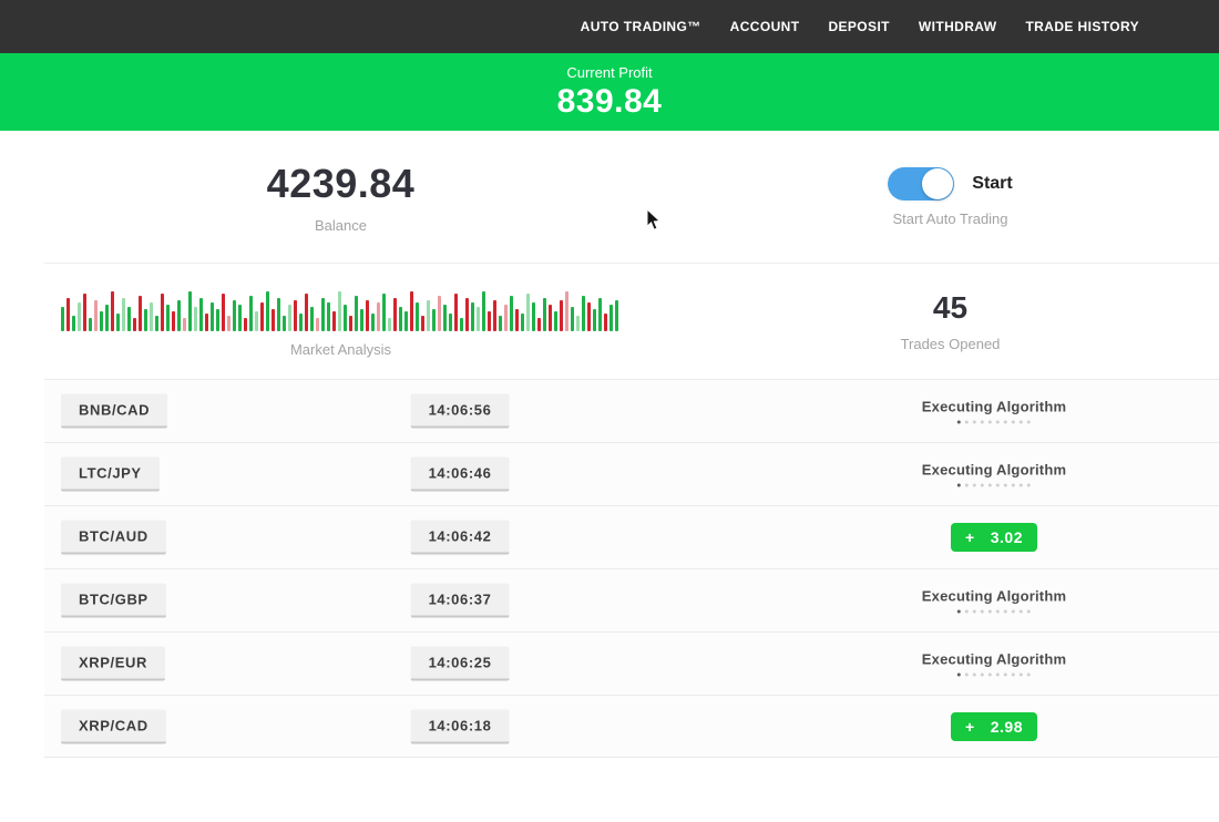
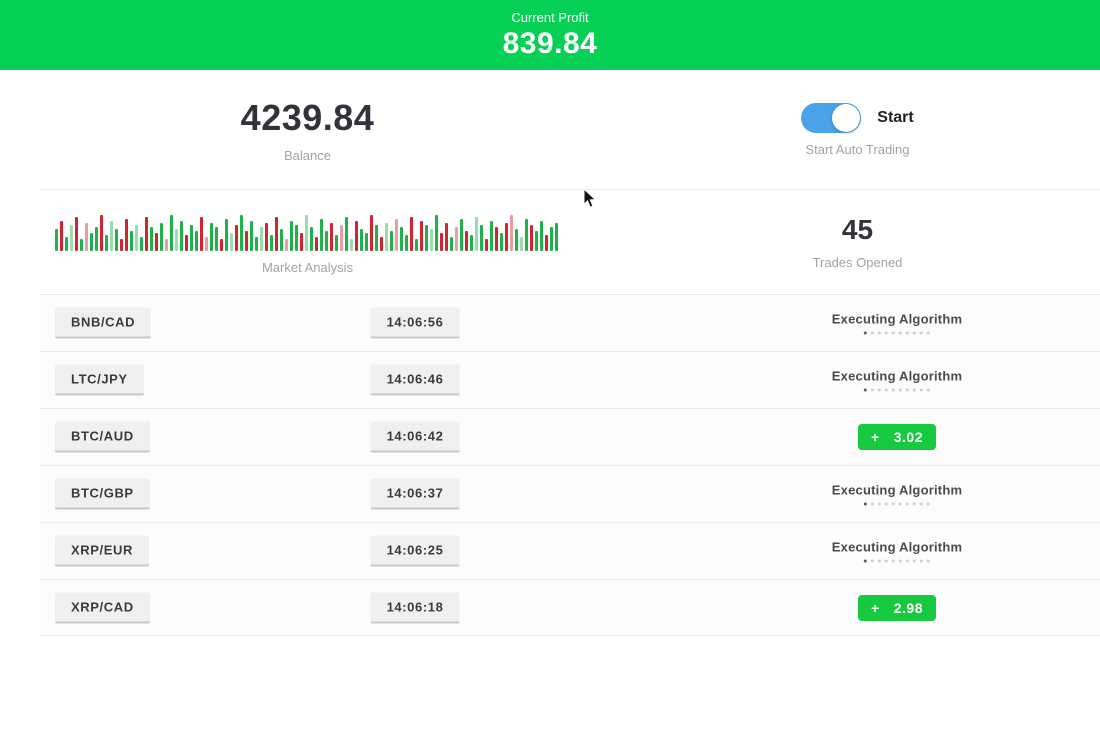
- AUTO TRADING™
- ACCOUNT
- DEPOSIT
- WITHDRAW
- TRADE HISTORY
  Current Profit
  839.84
  4239.84
  Balance
  Start
  Start Auto Trading
  Market Analysis
  45
  Trades Opened
  BNB/CAD
  14:06:56
  Executing Algorithm
  LTC/JPY
  14:06:46
  Executing Algorithm
  BTC/AUD
  14:06:42
  +
  3.02
  BTC/GBP
  14:06:37
  Executing Algorithm
  XRP/EUR
  14:06:25
  Executing Algorithm
  XRP/CAD
  14:06:18
  +
  2.98
